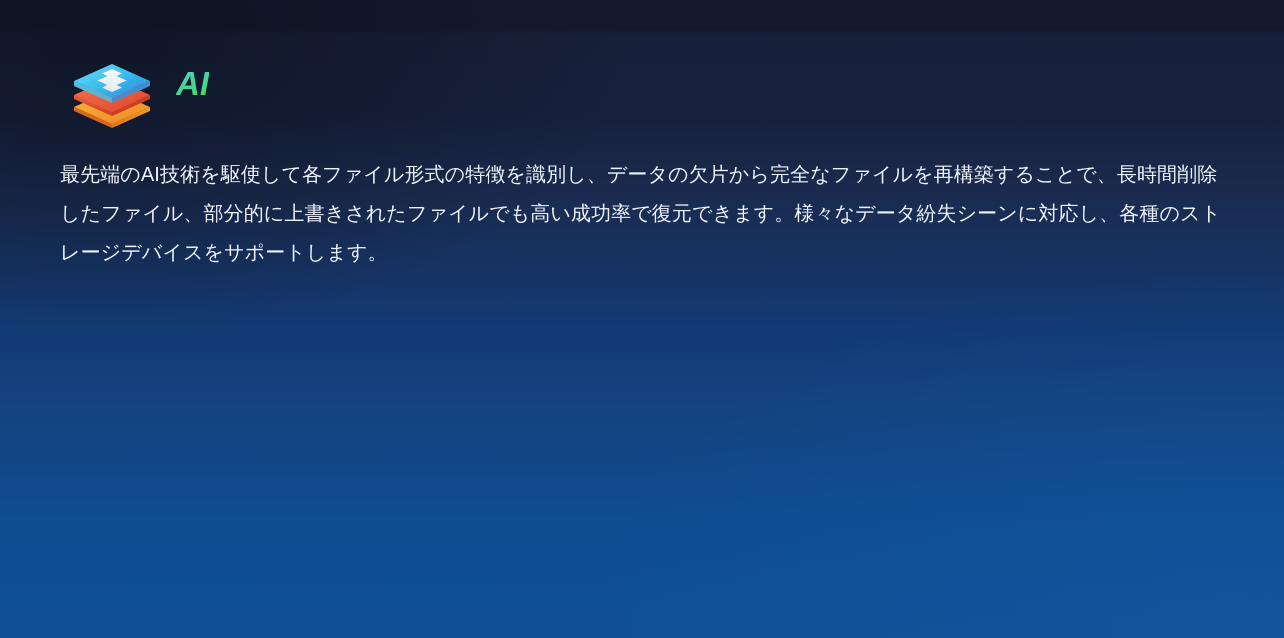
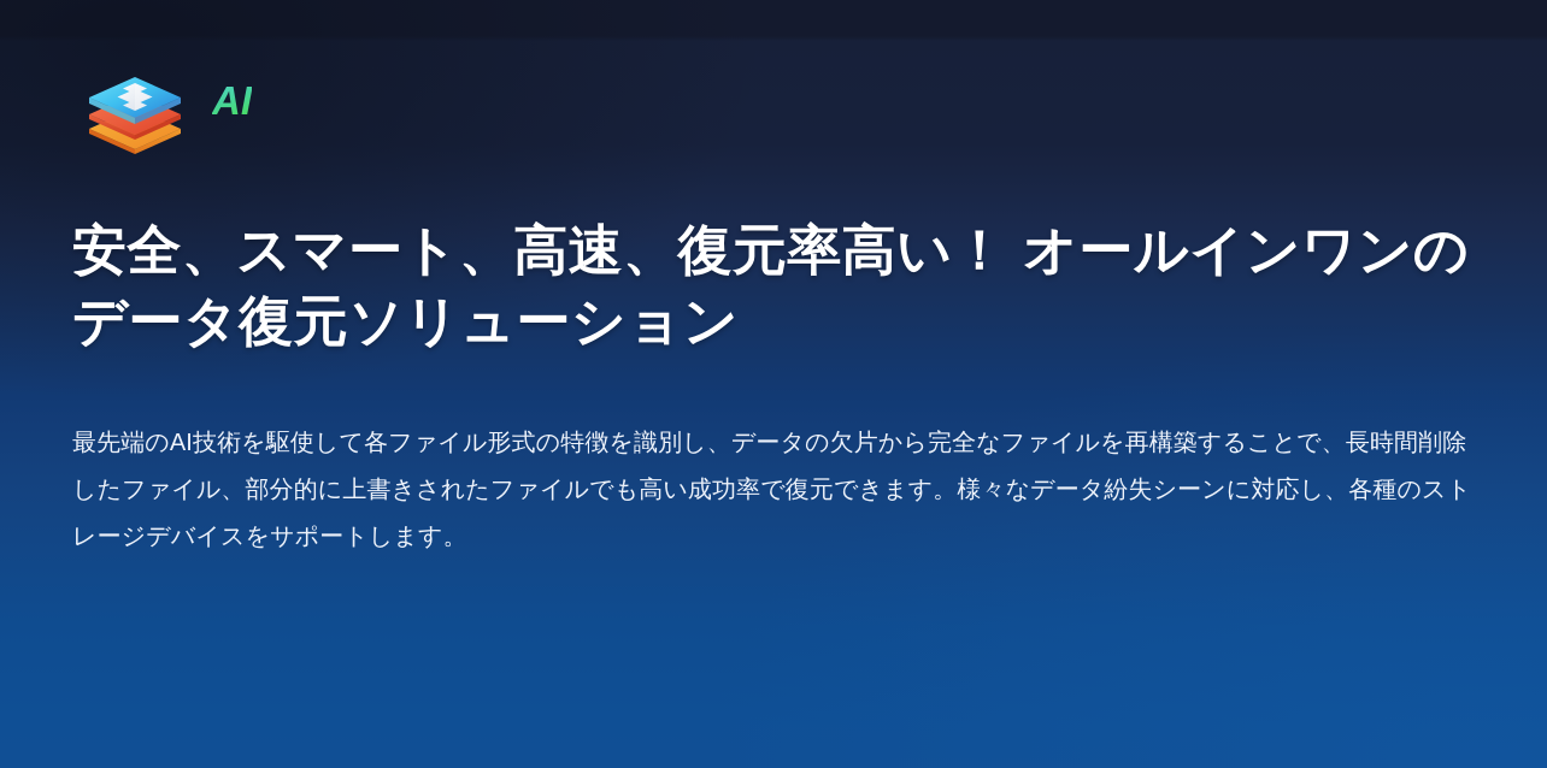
  AI
+ 安全、スマート、高速、復元率高い！ オールインワンの
+ データ復元ソリューション
  最先端のAI技術を駆使して各ファイル形式の特徴を識別し、データの欠片から完全なファイルを再構築することで、長時間削除したファイル、部分的に上書きされたファイルでも高い成功率で復元できます。様々なデータ紛失シーンに対応し、各種のストレージデバイスをサポートします。
